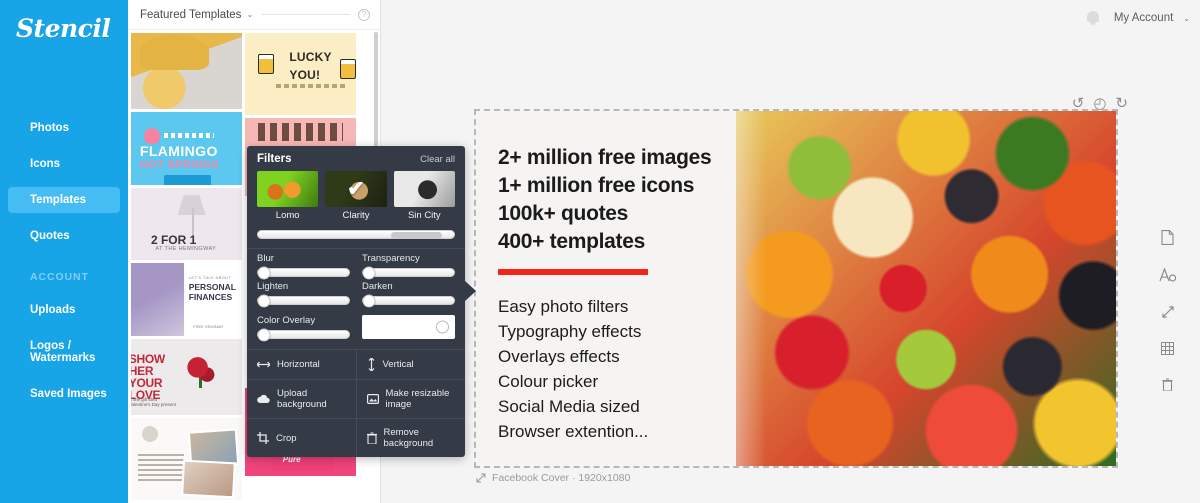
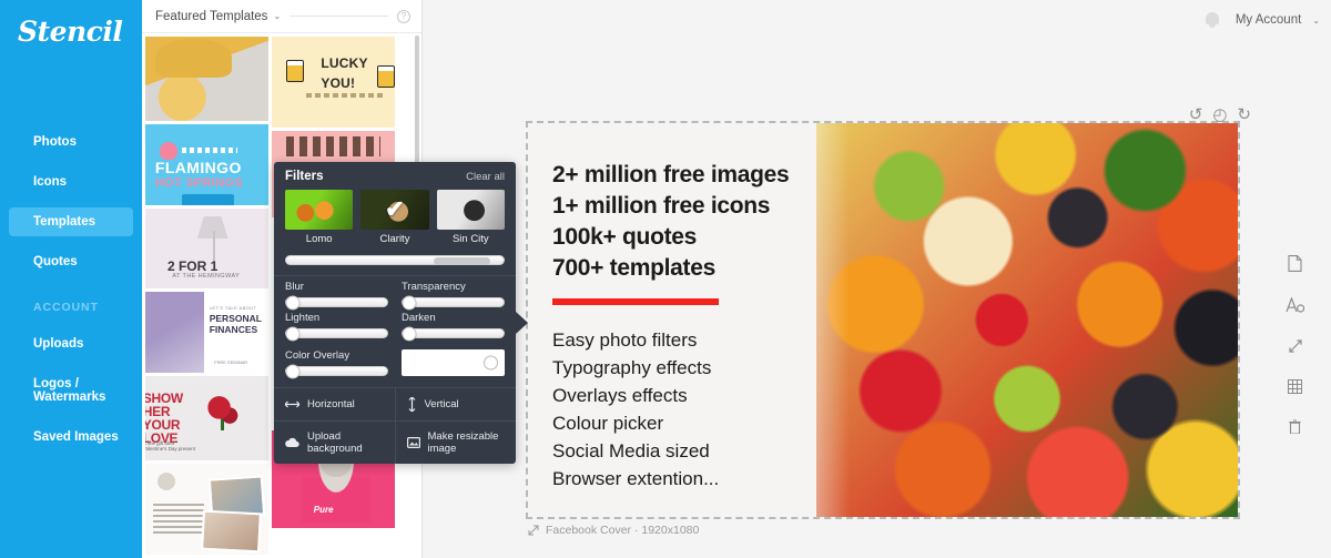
  Stencil
  Photos
  Icons
  Templates
  Quotes
  ACCOUNT
  Uploads
  Logos / Watermarks
  Saved Images
  Featured Templates
  ⌄
  ?
  FLAMINGO
  HOT SPRINGS
  2 FOR 1
  PERSONAL
  FINANCES
  SHOW
  HER
  YOUR
  LOVE
  LUCKY
  YOU!
  Pure
  Filters
  Clear all
  Lomo
  ✔
  Clarity
  Sin City
  Blur
  Transparency
  Lighten
  Darken
  Color Overlay
  Horizontal
  Vertical
  Upload background
  Make resizable image
- Crop
- Remove background
  My Account
  ⌄
  ↺
  ◴
  ↻
  2+ million free images
  1+ million free icons
  100k+ quotes
- 400+ templates
+ 700+ templates
  Easy photo filters
  Typography effects
  Overlays effects
  Colour picker
  Social Media sized
  Browser extention...
  Facebook Cover · 1920x1080
